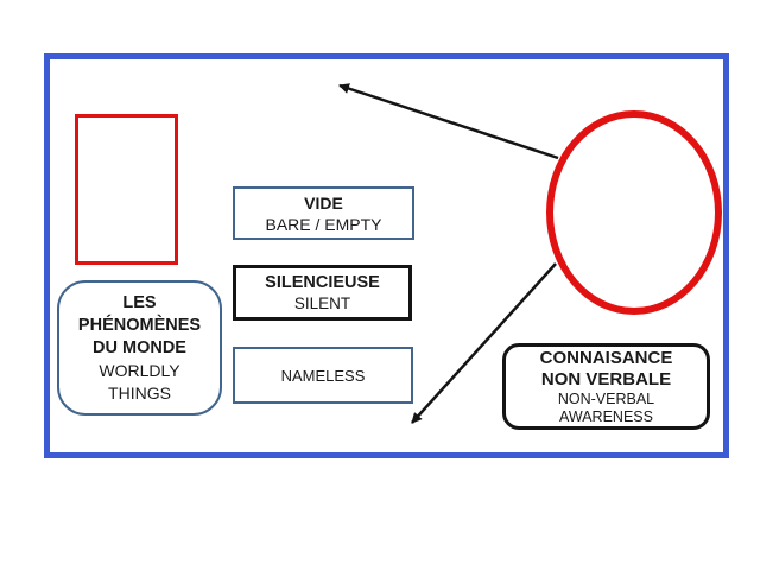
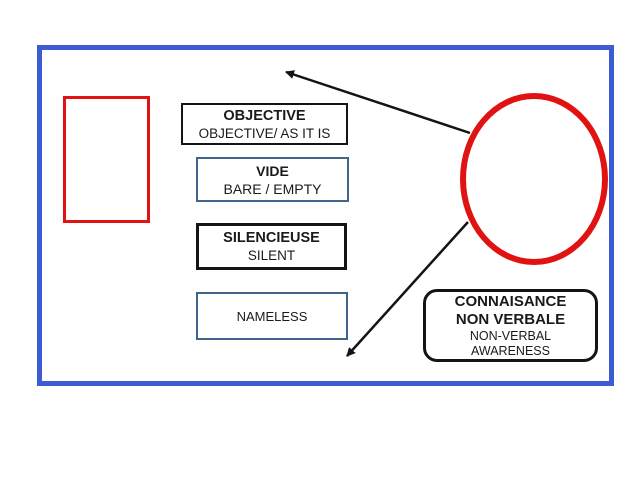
+ OBJECTIVE
+ OBJECTIVE/ AS IT IS
  VIDE
  BARE / EMPTY
  SILENCIEUSE
  SILENT
  NAMELESS
- LES
- PHÉNOMÈNES
- DU MONDE
- WORLDLY
- THINGS
  CONNAISANCE
  NON VERBALE
  NON-VERBAL
  AWARENESS
